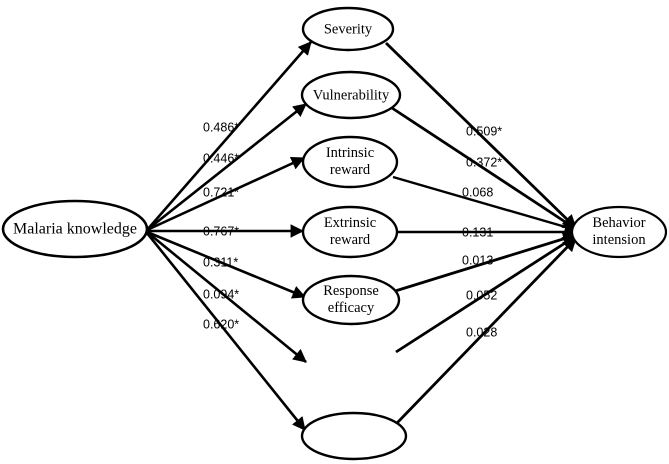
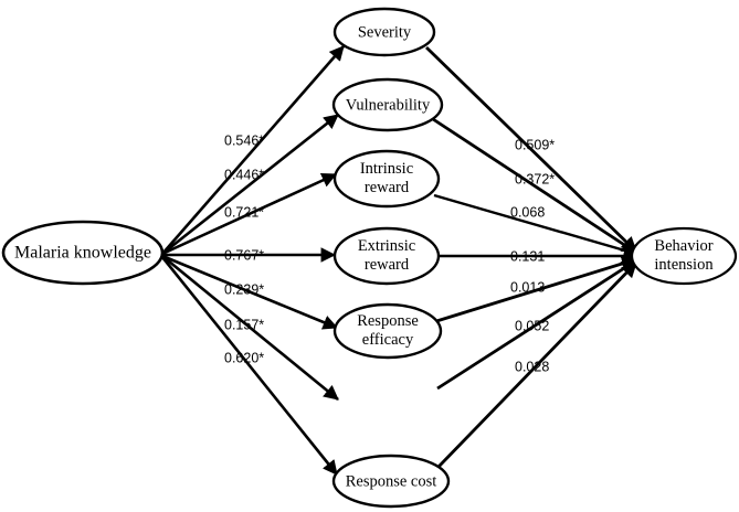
  Malaria knowledge
  Severity
  Vulnerability
  Intrinsic
  reward
  Extrinsic
  reward
  Response
  efficacy
+ Response cost
  Behavior
  intension
- 0.486*
+ 0.546*
  0.446*
  0.721*
  0.767*
- 0.311*
+ 0.239*
- 0.094*
+ 0.157*
  0.620*
  0.509*
  0.372*
  0.068
  0.131
  0.013
  0.052
  0.028
